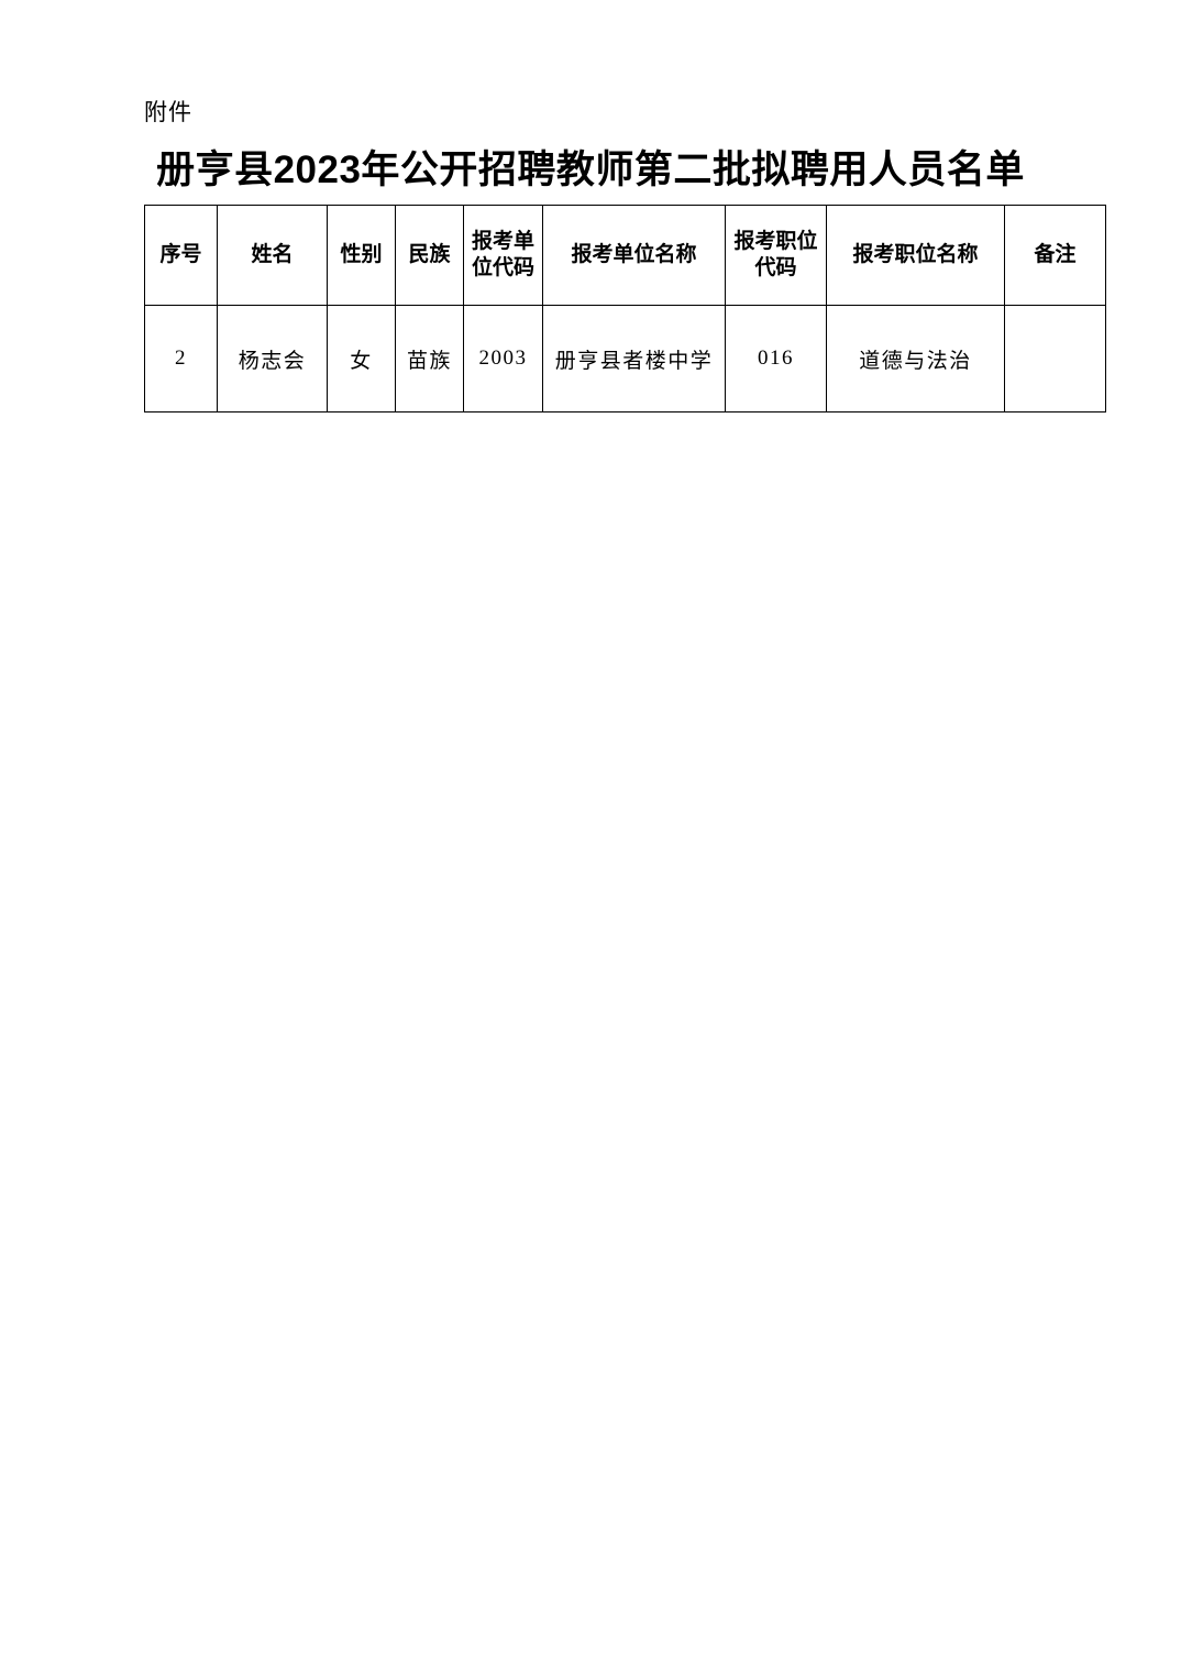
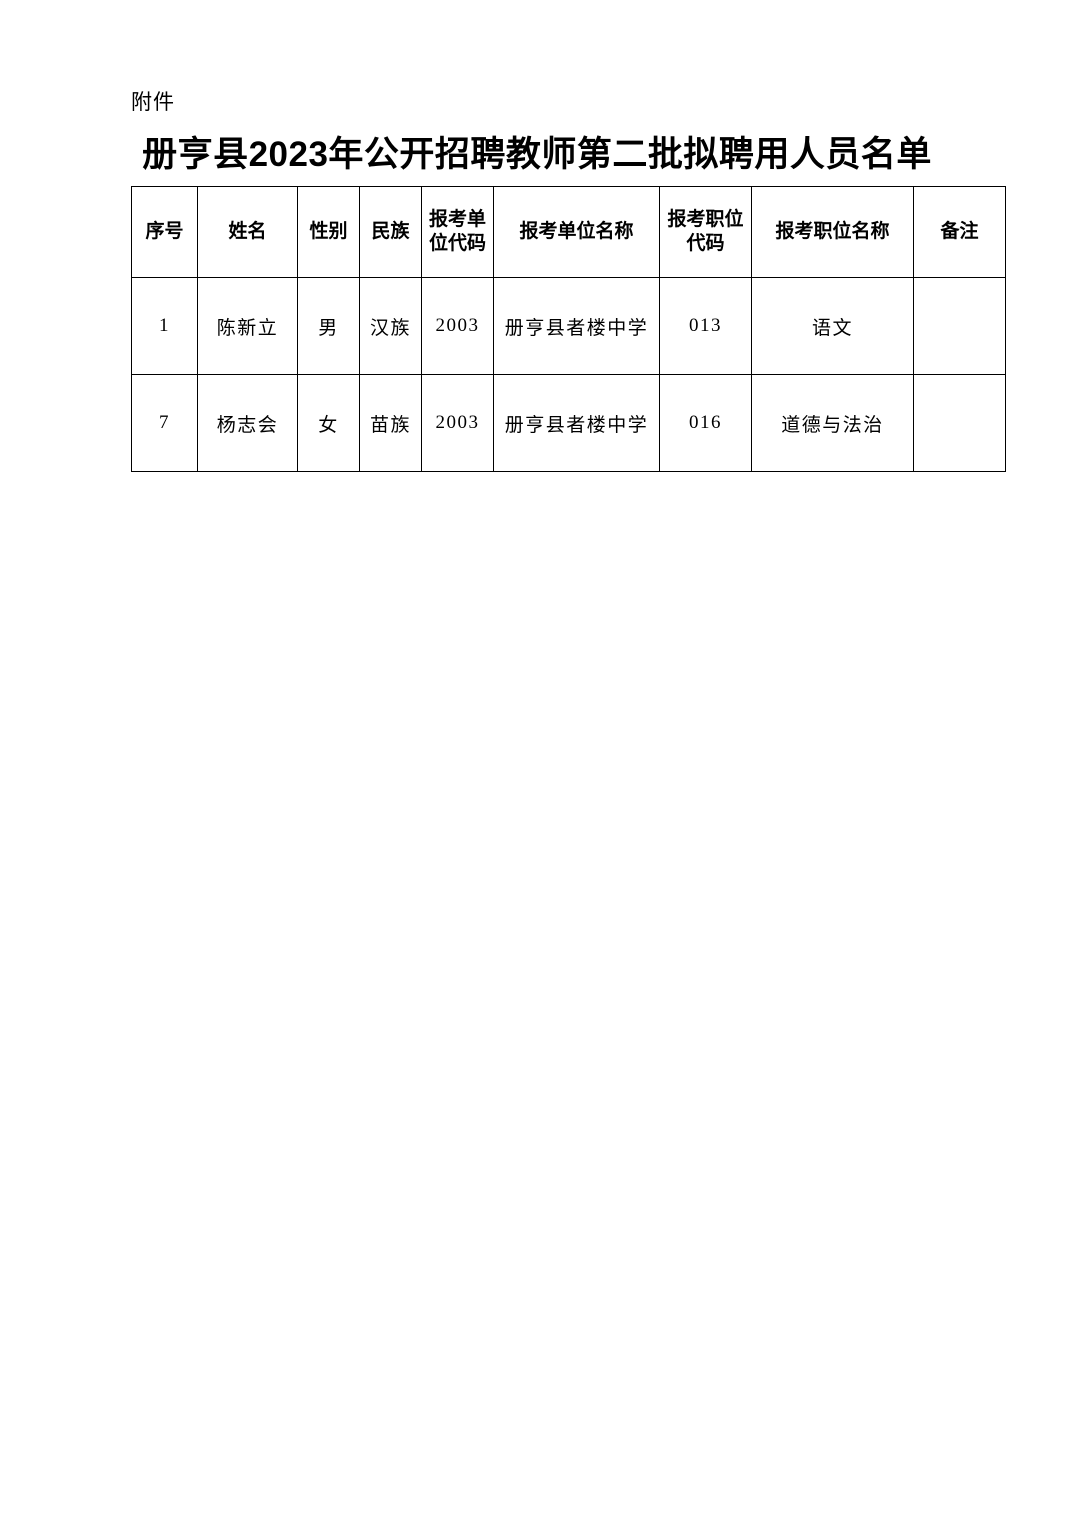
  附件
  册亨县2023年公开招聘教师第二批拟聘用人员名单
  序号	姓名	性别	民族	报考单位代码	报考单位名称	报考职位代码	报考职位名称	备注
+ 1	陈新立	男	汉族	2003	册亨县者楼中学	013	语文
- 2	杨志会	女	苗族	2003	册亨县者楼中学	016	道德与法治
+ 7	杨志会	女	苗族	2003	册亨县者楼中学	016	道德与法治
